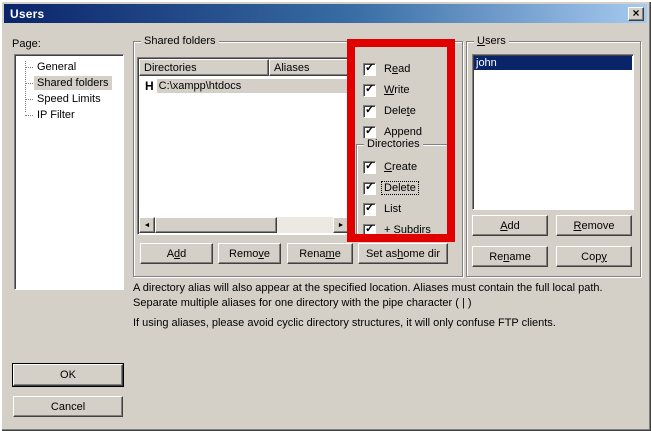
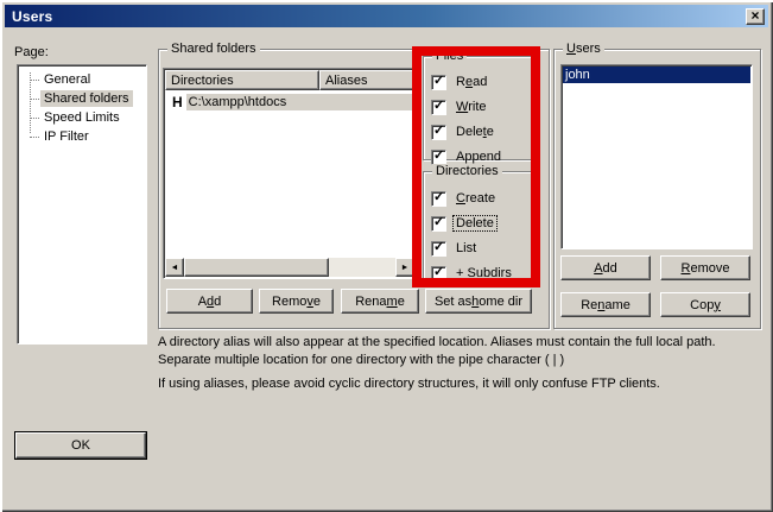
  Users
  ×
  Page:
  General
  Shared folders
  Speed Limits
  IP Filter
  Shared folders
  Directories
  Aliases
  H
  C:\xampp\htdocs
  A
  d
  d
  Remo
  v
  e
  Rena
  m
  e
  Set as
  h
  ome dir
+ Files
  Read
  Write
  Delete
  Append
  Directories
  Create
  Delete
  List
  + Subdirs
  Users
  john
  A
  dd
  R
  emove
  Re
  n
  ame
  Cop
  y
- A directory alias will also appear at the specified location. Aliases must contain the full local path. Separate multiple aliases for one directory with the pipe character ( | )
+ A directory alias will also appear at the specified location. Aliases must contain the full local path. Separate multiple location for one directory with the pipe character ( | )
  If using aliases, please avoid cyclic directory structures, it will only confuse FTP clients.
  OK
- Cancel
